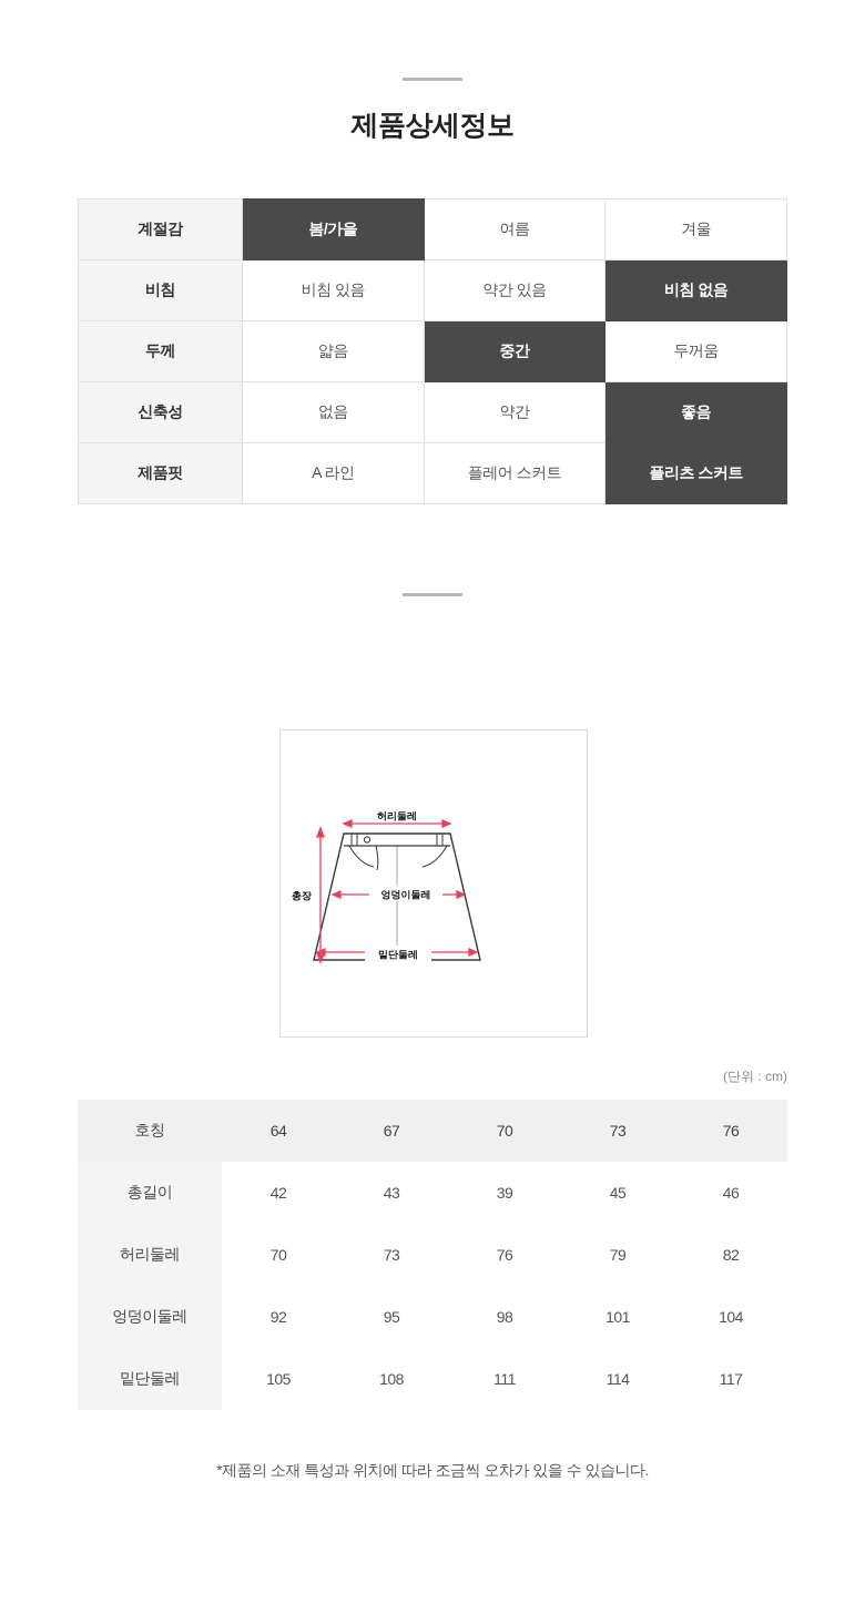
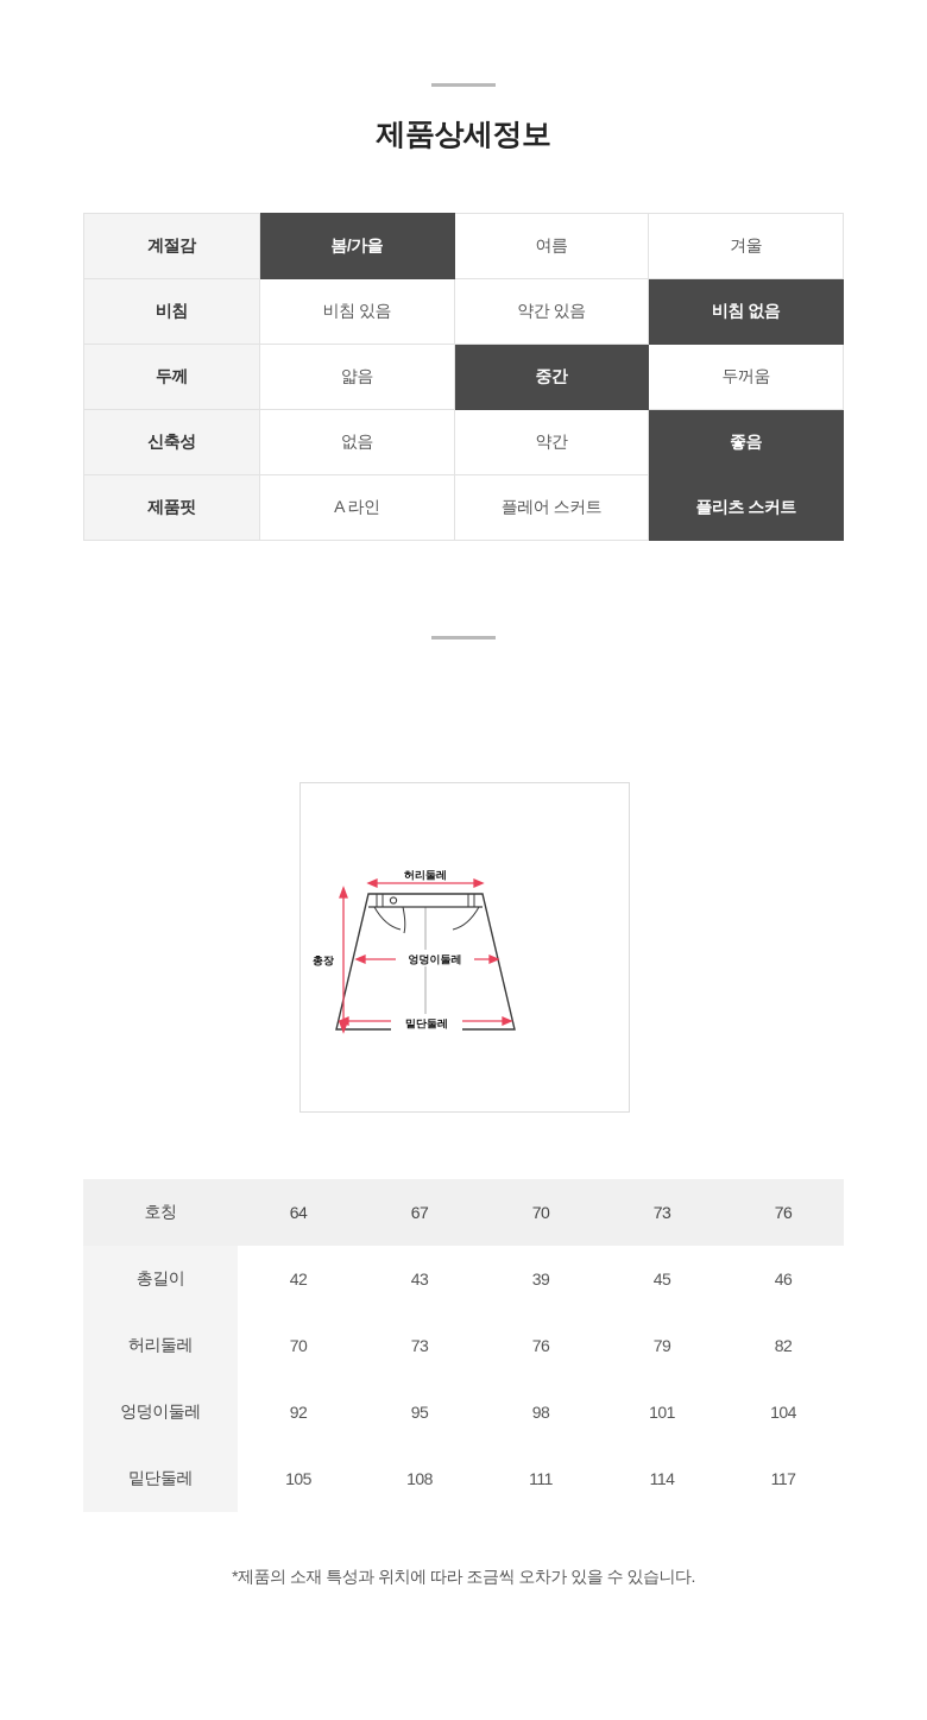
  제품상세정보
  계절감	봄/가을	여름	겨울
  비침	비침 있음	약간 있음	비침 없음
  두께	얇음	중간	두꺼움
  신축성	없음	약간	좋음
  제품핏	A 라인	플레어 스커트	플리츠 스커트
  허리둘레
  엉덩이둘레
  밑단둘레
  총장
- (단위 : cm)
  호칭	64	67	70	73	76
  총길이	42	43	39	45	46
  허리둘레	70	73	76	79	82
  엉덩이둘레	92	95	98	101	104
  밑단둘레	105	108	111	114	117
  *제품의 소재 특성과 위치에 따라 조금씩 오차가 있을 수 있습니다.
